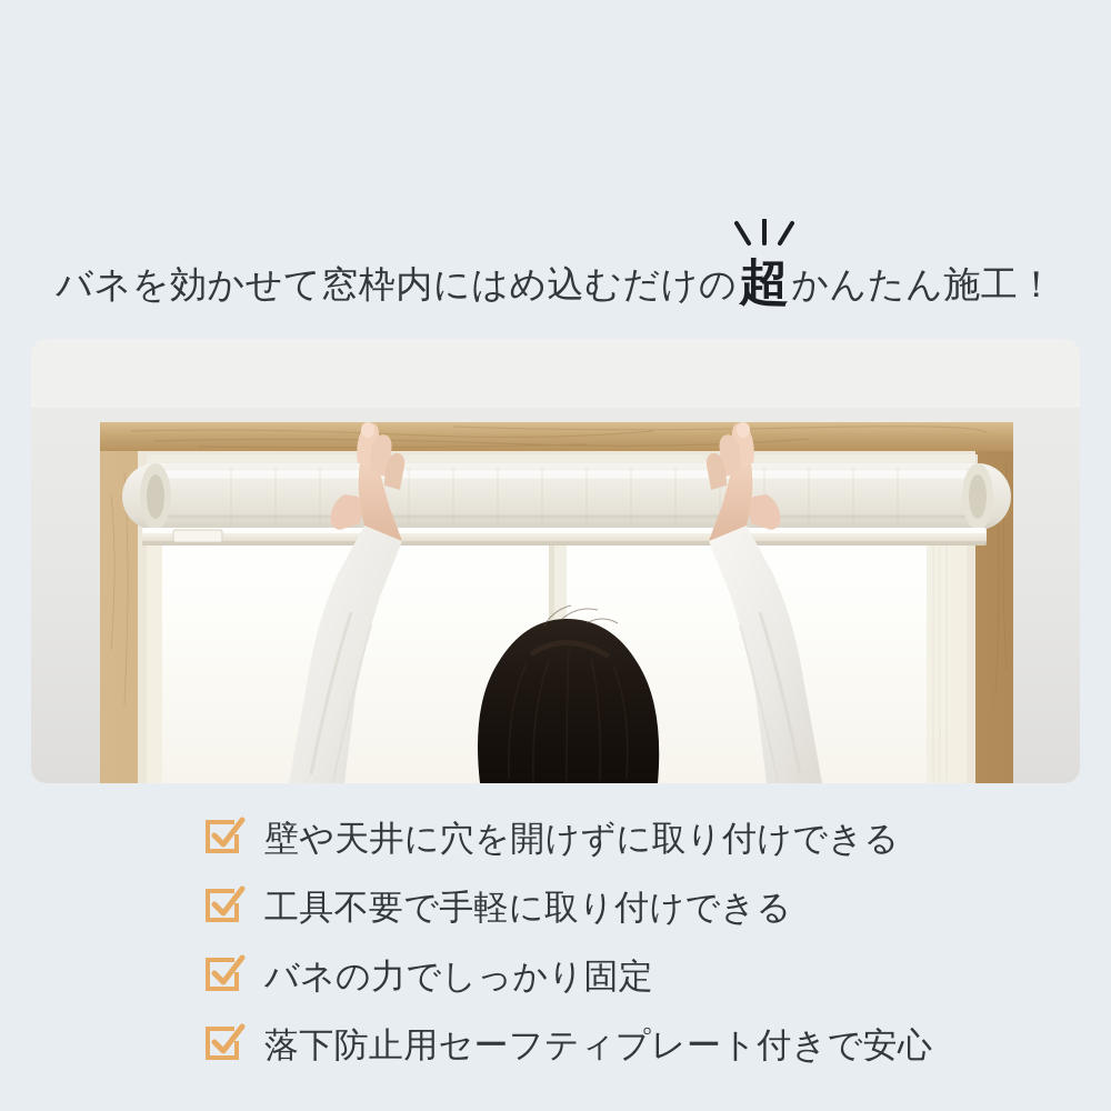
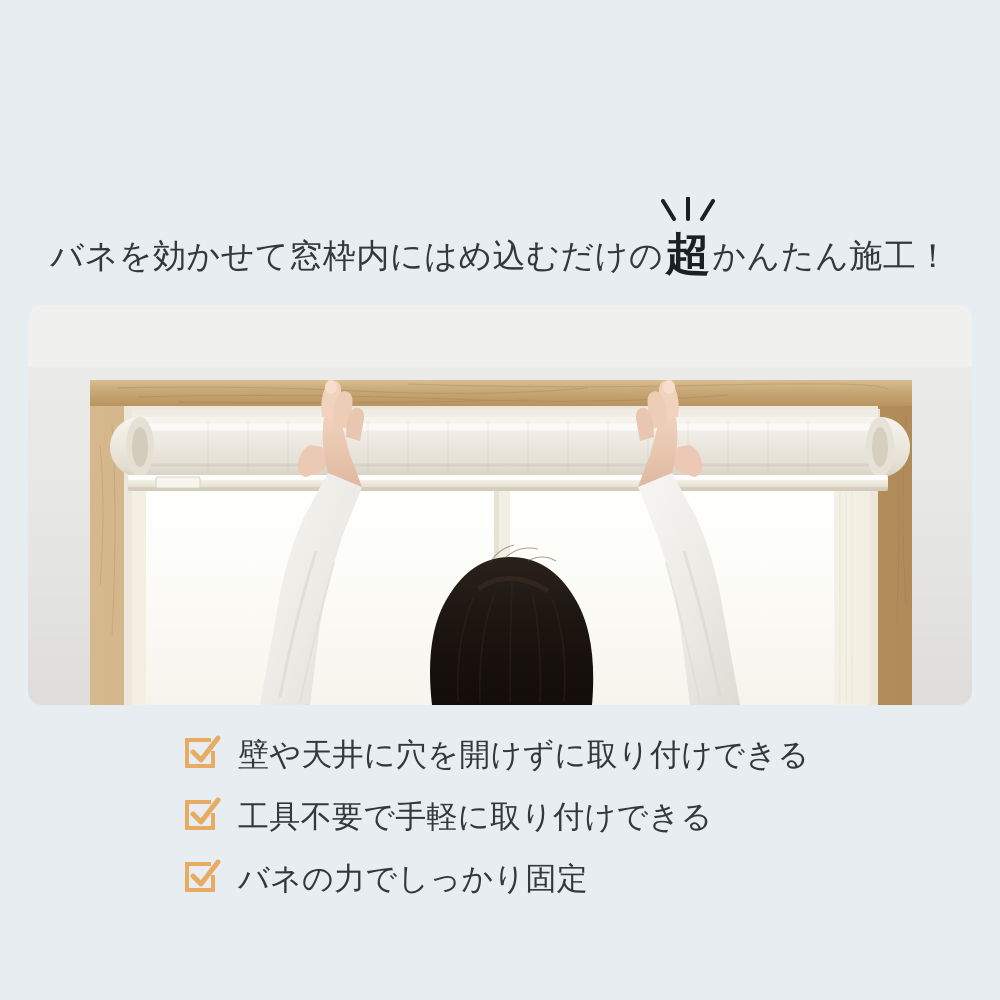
  バネを効かせて窓枠内にはめ込むだけの
  超
  かんたん施工！
  壁や天井に穴を開けずに取り付けできる
  工具不要で手軽に取り付けできる
  バネの力でしっかり固定
- 落下防止用セーフティプレート付きで安心
